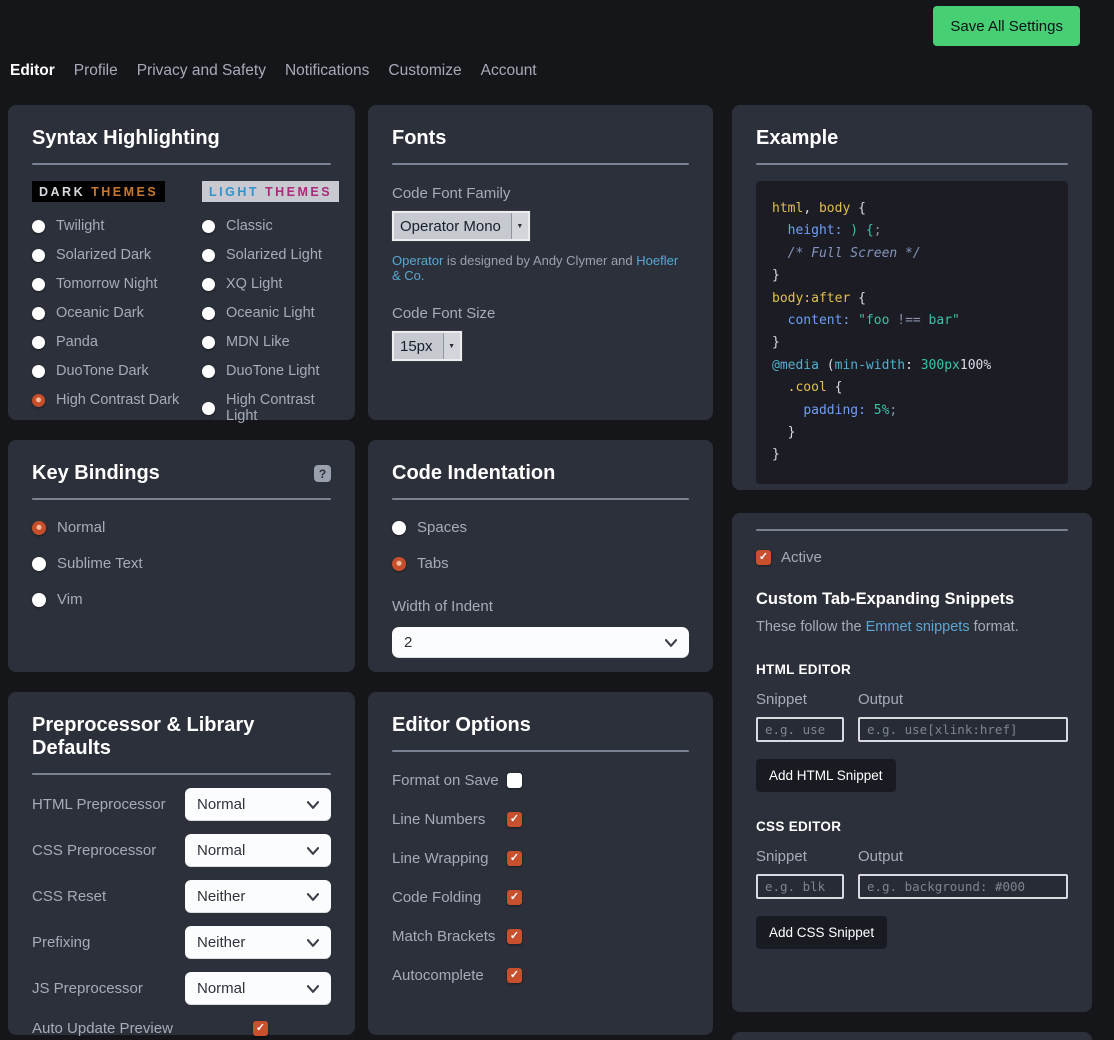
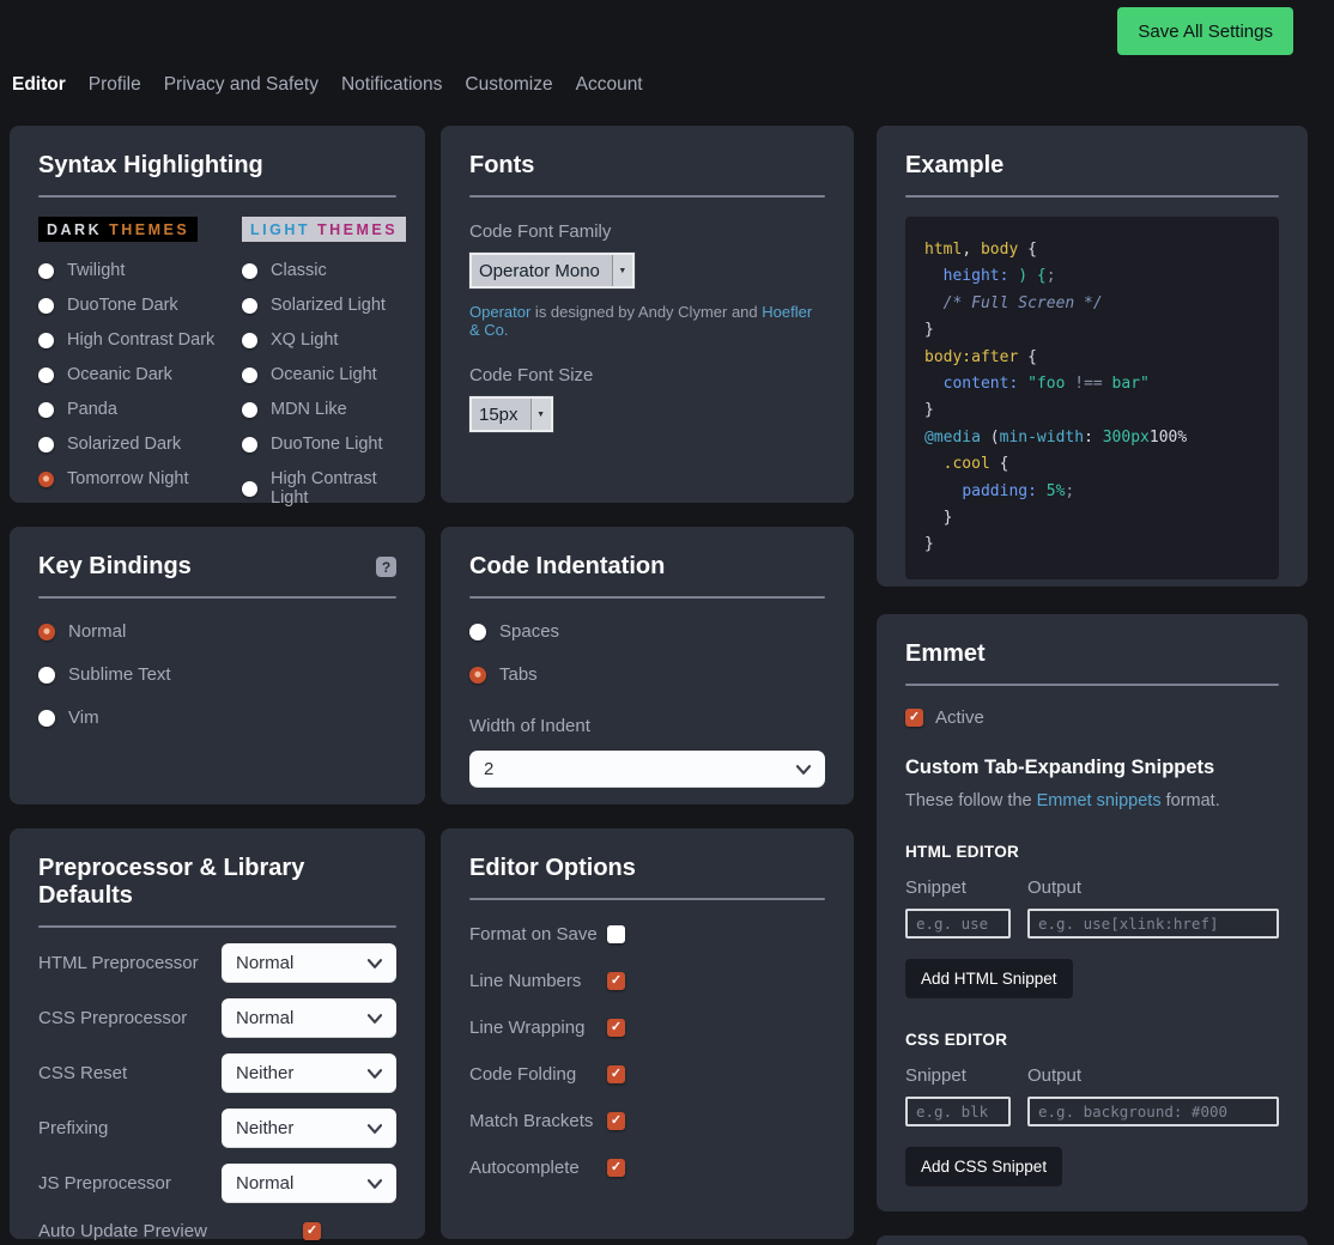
  Save All Settings
  Editor
  Profile
  Privacy and Safety
  Notifications
  Customize
  Account
  Syntax Highlighting
  DARK THEMES
  Twilight
- Solarized Dark
+ DuoTone Dark
- Tomorrow Night
+ High Contrast Dark
  Oceanic Dark
  Panda
- DuoTone Dark
+ Solarized Dark
- High Contrast Dark
+ Tomorrow Night
  LIGHT THEMES
  Classic
  Solarized Light
  XQ Light
  Oceanic Light
  MDN Like
  DuoTone Light
  High Contrast Light
  Key Bindings
  ?
  Normal
  Sublime Text
  Vim
  Preprocessor & Library Defaults
  HTML Preprocessor
  Normal
  CSS Preprocessor
  Normal
  CSS Reset
  Neither
  Prefixing
  Neither
  JS Preprocessor
  Normal
  Auto Update Preview
  Fonts
  Code Font Family
  Operator Mono
  Operator is designed by Andy Clymer and Hoefler & Co.
  Code Font Size
  15px
  Code Indentation
  Spaces
  Tabs
  Width of Indent
  2
  Editor Options
  Format on Save
  Line Numbers
  Line Wrapping
  Code Folding
  Match Brackets
  Autocomplete
  Example
  html, body {
  height: ) {;
  /* Full Screen */
  }
  body:after {
  content: "foo !== bar"
  }
  @media (min-width: 300px100%
  .cool {
  padding: 5%;
  }
  }
+ Emmet
  Active
  Custom Tab-Expanding Snippets
  These follow the Emmet snippets format.
  HTML EDITOR
  Snippet
  Output
  e.g. use
  e.g. use[xlink:href]
  Add HTML Snippet
  CSS EDITOR
  Snippet
  Output
  e.g. blk
  e.g. background: #000
  Add CSS Snippet
